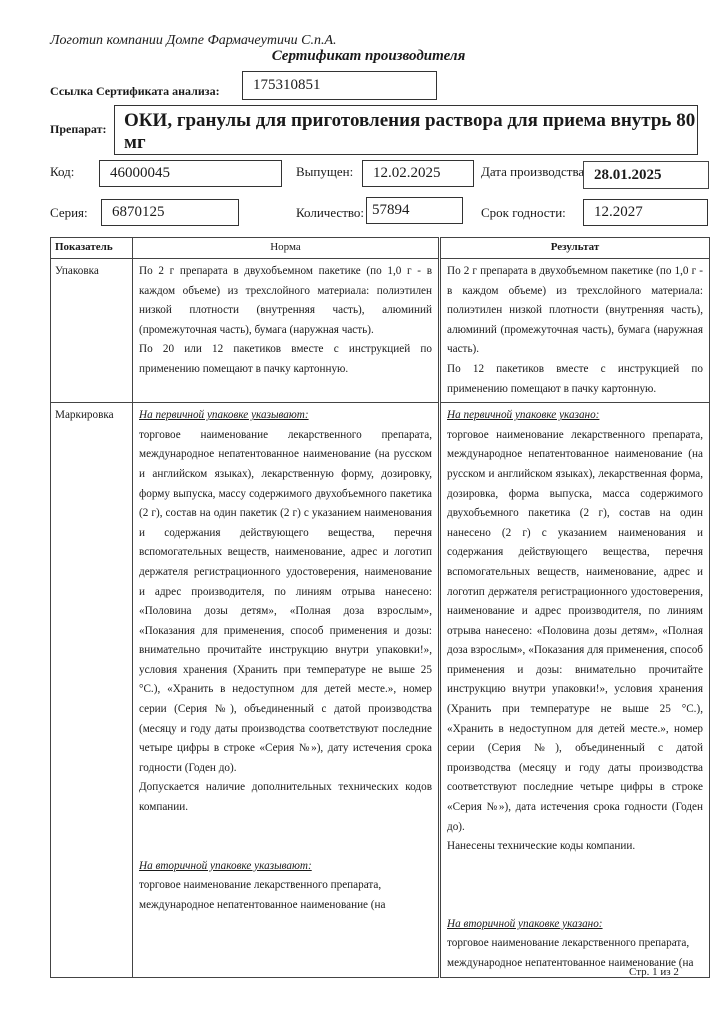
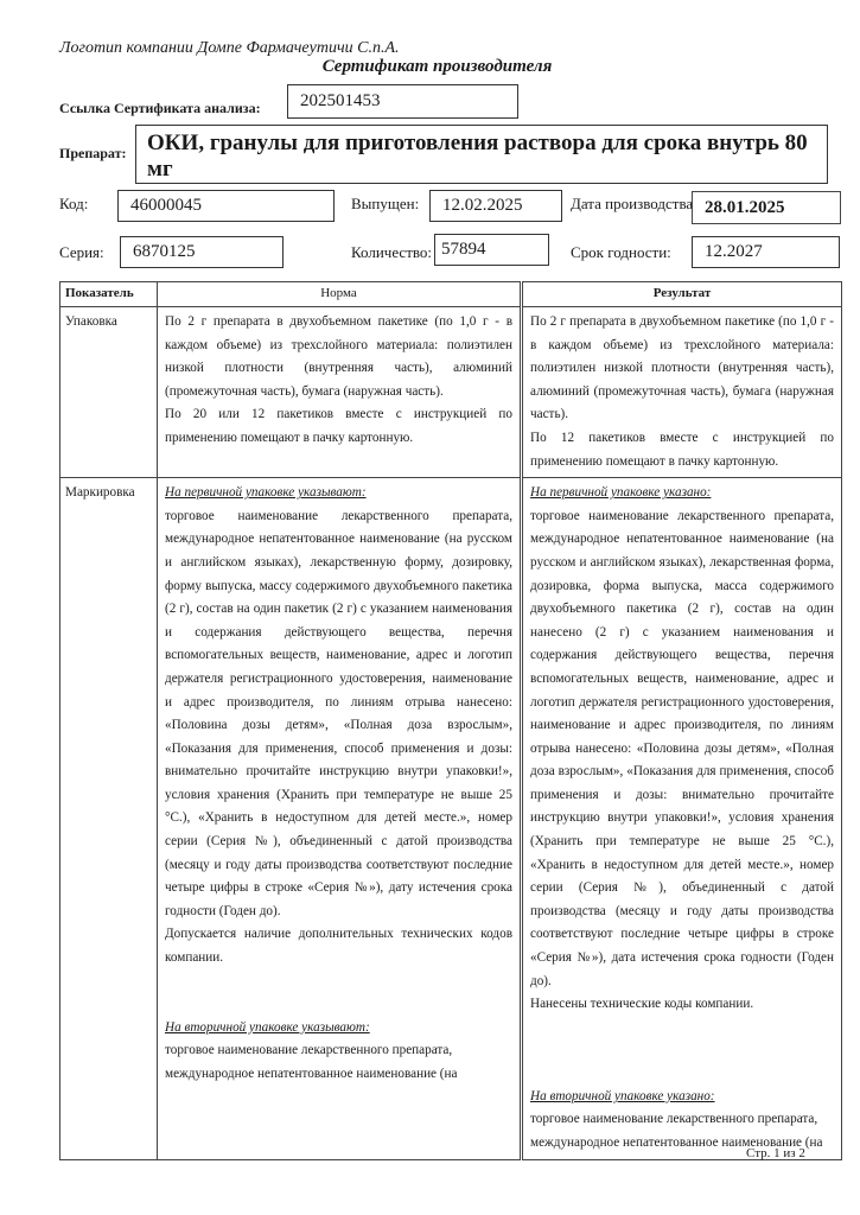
  Логотип компании Домпе Фармачеутичи С.п.А.
  Сертификат производителя
  Ссылка Сертификата анализа:
- 175310851
+ 202501453
  Препарат:
- ОКИ, гранулы для приготовления раствора для приема внутрь 80 мг
+ ОКИ, гранулы для приготовления раствора для срока внутрь 80 мг
  Код:
  46000045
  Выпущен:
  12.02.2025
  Дата производства
  28.01.2025
  Серия:
  6870125
  Количество:
  57894
  Срок годности:
  12.2027
  Показатель	Норма	Результат
  Упаковка	По 2 г препарата в двухобъемном пакетике (по 1,0 г - в каждом объеме) из трехслойного материала: полиэтилен низкой плотности (внутренняя часть), алюминий (промежуточная часть), бумага (наружная часть). По 20 или 12 пакетиков вместе с инструкцией по применению помещают в пачку картонную.	По 2 г препарата в двухобъемном пакетике (по 1,0 г - в каждом объеме) из трехслойного материала: полиэтилен низкой плотности (внутренняя часть), алюминий (промежуточная часть), бумага (наружная часть). По 12 пакетиков вместе с инструкцией по применению помещают в пачку картонную.
  Маркировка	На первичной упаковке указывают: торговое наименование лекарственного препарата, международное непатентованное наименование (на русском и английском языках), лекарственную форму, дозировку, форму выпуска, массу содержимого двухобъемного пакетика (2 г), состав на один пакетик (2 г) с указанием наименования и содержания действующего вещества, перечня вспомогательных веществ, наименование, адрес и логотип держателя регистрационного удостоверения, наименование и адрес производителя, по линиям отрыва нанесено: «Половина дозы детям», «Полная доза взрослым», «Показания для применения, способ применения и дозы: внимательно прочитайте инструкцию внутри упаковки!», условия хранения (Хранить при температуре не выше 25 °С.), «Хранить в недоступном для детей месте.», номер серии (Серия №), объединенный с датой производства (месяцу и году даты производства соответствуют последние четыре цифры в строке «Серия №»), дату истечения срока годности (Годен до). Допускается наличие дополнительных технических кодов компании. На вторичной упаковке указывают: торговое наименование лекарственного препарата, международное непатентованное наименование (на	На первичной упаковке указано: торговое наименование лекарственного препарата, международное непатентованное наименование (на русском и английском языках), лекарственная форма, дозировка, форма выпуска, масса содержимого двухобъемного пакетика (2 г), состав на один нанесено (2 г) с указанием наименования и содержания действующего вещества, перечня вспомогательных веществ, наименование, адрес и логотип держателя регистрационного удостоверения, наименование и адрес производителя, по линиям отрыва нанесено: «Половина дозы детям», «Полная доза взрослым», «Показания для применения, способ применения и дозы: внимательно прочитайте инструкцию внутри упаковки!», условия хранения (Хранить при температуре не выше 25 °С.), «Хранить в недоступном для детей месте.», номер серии (Серия №), объединенный с датой производства (месяцу и году даты производства соответствуют последние четыре цифры в строке «Серия №»), дата истечения срока годности (Годен до). Нанесены технические коды компании. На вторичной упаковке указано: торговое наименование лекарственного препарата, международное непатентованное наименование (на
  Стр. 1 из 2
